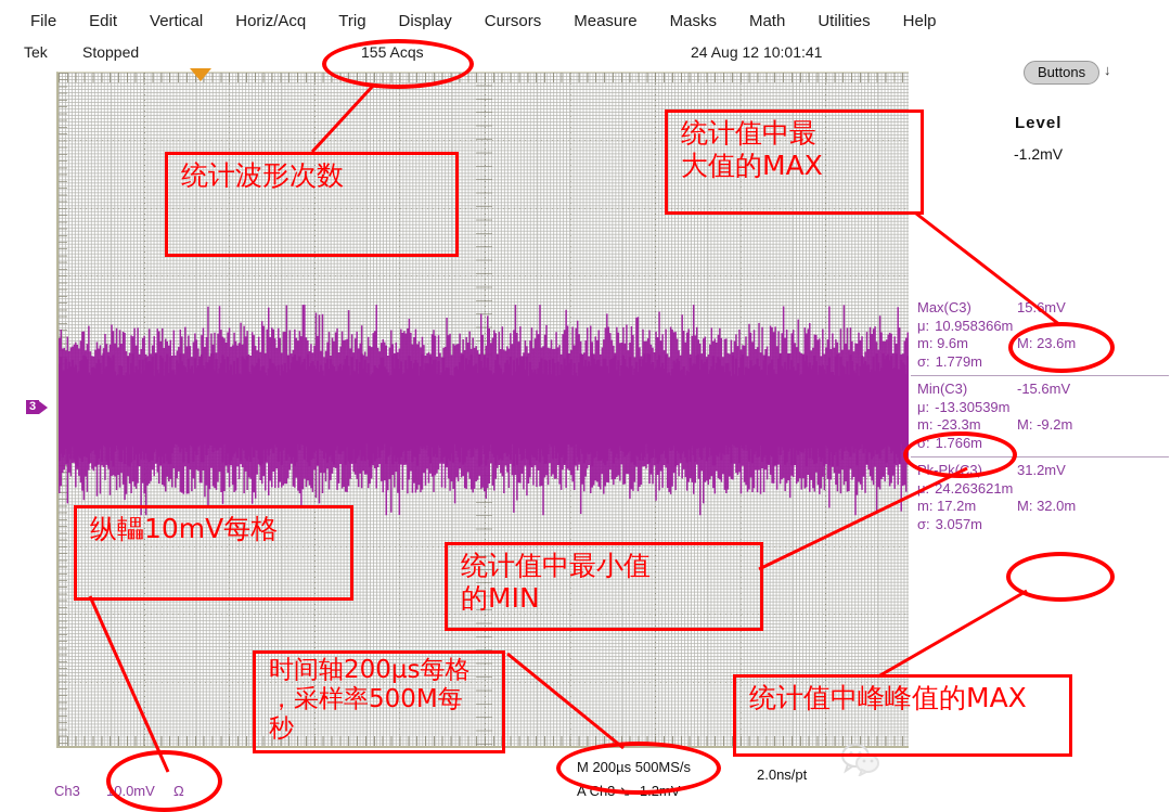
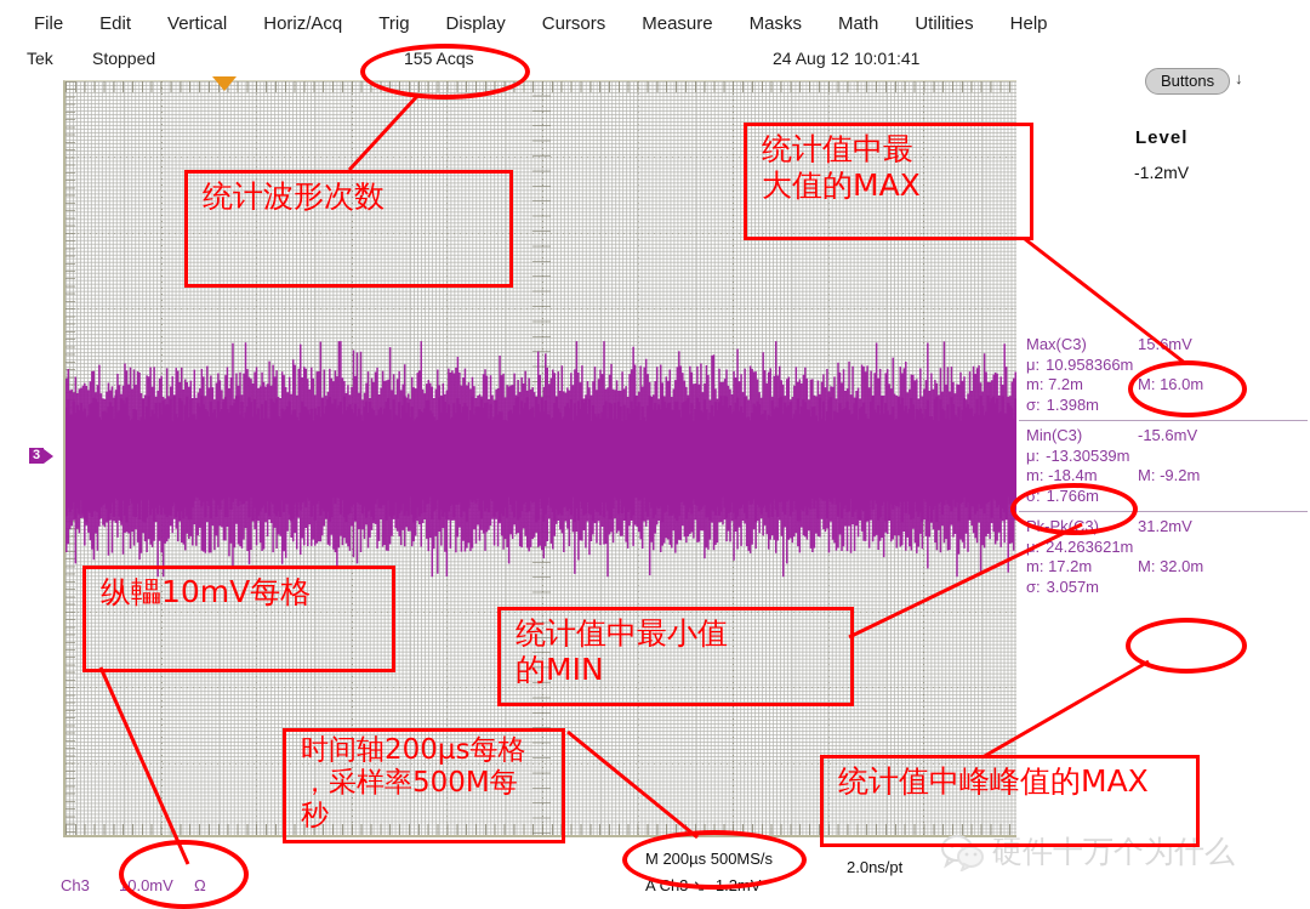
  File
  Edit
  Vertical
  Horiz/Acq
  Trig
  Display
  Cursors
  Measure
  Masks
  Math
  Utilities
  Help
  Tek
  Stopped
  155 Acqs
  24 Aug 12 10:01:41
  Buttons
  ↓
  Level
  -1.2mV
  3
  Max(C3)
  156mV
  μ:
  10.958366m
- m: 9.6m
+ m: 7.2m
- M: 23.6m
+ M: 16.0m
  σ:
- 1.779m
+ 1.398m
  Min(C3)
  -15.6mV
  μ:
  -13.30539m
- m: -23.3m
+ m: -18.4m
  M: -9.2m
  σ:
  1.766m
  Pk-Pk(3)
  31.2mV
  24.263621m
  m: 17.2m
  M: 32.0m
  σ:
  3.057m
  Ch3
  10.0mV
  Ω
  M 200µs 500MS/s
  A Ch3 ↘ -1.2mV
  2.0ns/pt
+ 硬件十万个为什么
  统计波形次数
  统计值中最
  大值的MAX
  纵轠10mV每格
  统计值中最小值
  的MIN
  时间轴200µs每格
  ，采样率500M每
  秒
  统计值中峰峰值的MAX
